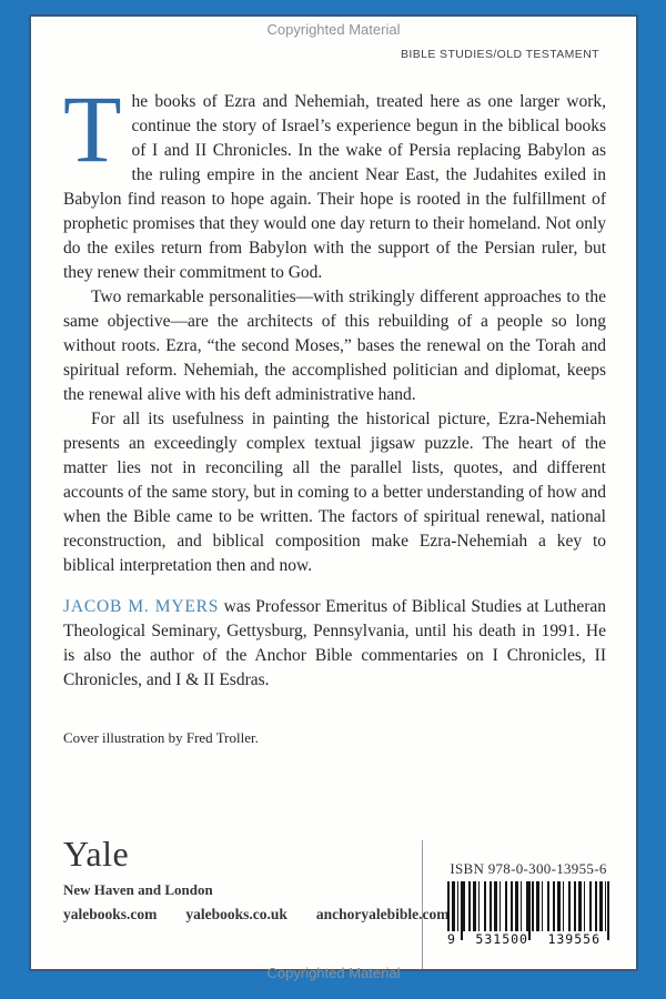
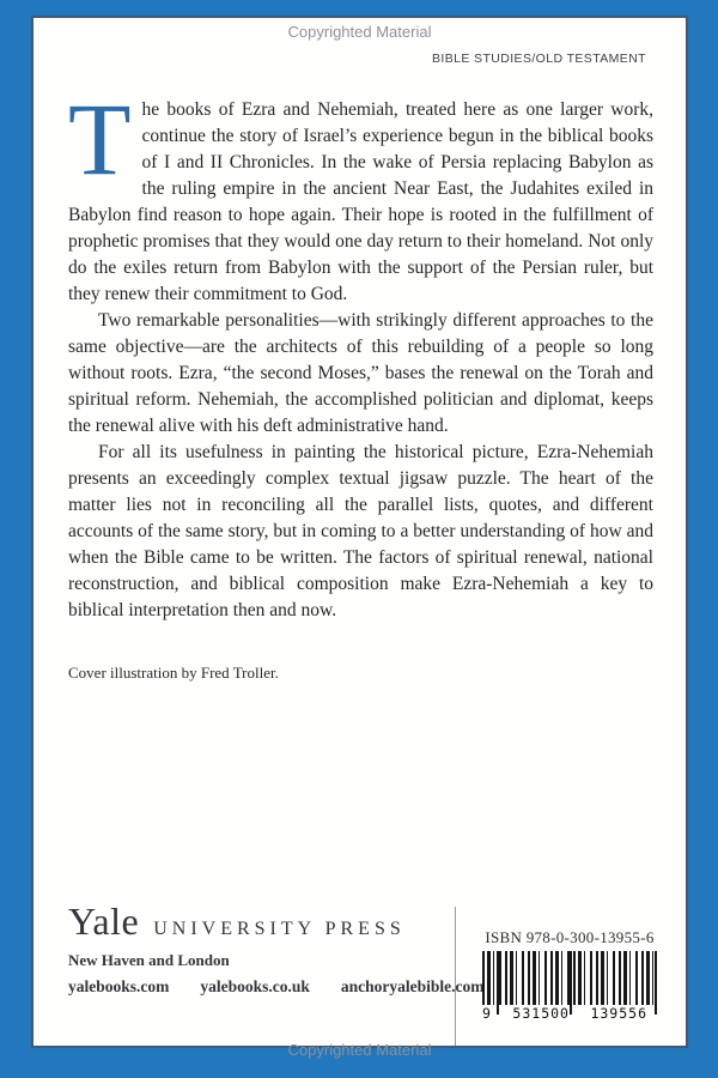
  Copyrighted Material
  BIBLE STUDIES/OLD TESTAMENT
  T
  he books of Ezra and Nehemiah, treated here as one larger work, continue the story of Israel’s experience begun in the biblical books of I and II Chronicles. In the wake of Persia replacing Babylon as the ruling empire in the ancient Near East, the Judahites exiled in Babylon find reason to hope again. Their hope is rooted in the fulfillment of prophetic promises that they would one day return to their homeland. Not only do the exiles return from Babylon with the support of the Persian ruler, but they renew their commitment to God.
  Two remarkable personalities—with strikingly different approaches to the same objective—are the architects of this rebuilding of a people so long without roots. Ezra, “the second Moses,” bases the renewal on the Torah and spiritual reform. Nehemiah, the accomplished politician and diplomat, keeps the renewal alive with his deft administrative hand.
  For all its usefulness in painting the historical picture, Ezra-Nehemiah presents an exceedingly complex textual jigsaw puzzle. The heart of the matter lies not in reconciling all the parallel lists, quotes, and different accounts of the same story, but in coming to a better understanding of how and when the Bible came to be written. The factors of spiritual renewal, national reconstruction, and biblical composition make Ezra-Nehemiah a key to biblical interpretation then and now.
- JACOB M. MYERS was Professor Emeritus of Biblical Studies at Lutheran Theological Seminary, Gettysburg, Pennsylvania, until his death in 1991. He is also the author of the Anchor Bible commentaries on I Chronicles, II Chronicles, and I & II Esdras.
  Cover illustration by Fred Troller.
  Yale
+ UNIVERSITY PRESS
  New Haven and London
  yalebooks.com
  yalebooks.co.uk
  anchoryalebible.com
  ISBN 978-0-300-13955-6
  9
  531500
  139556
  Copyrighted Material
